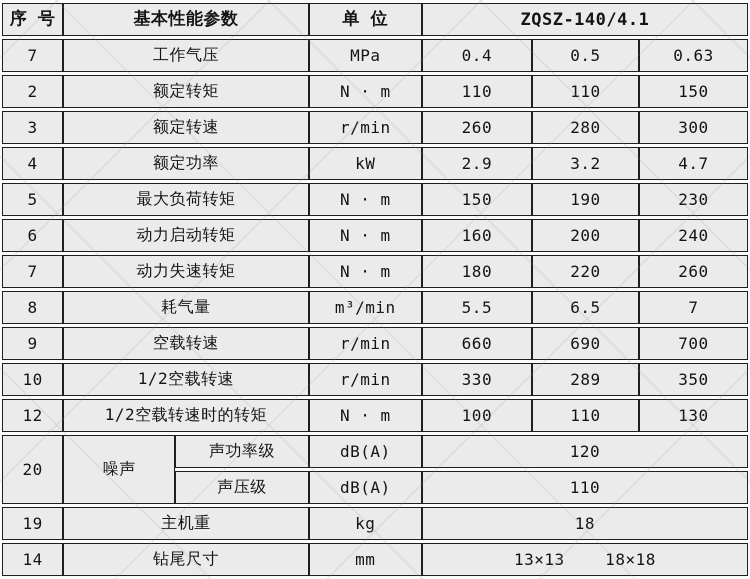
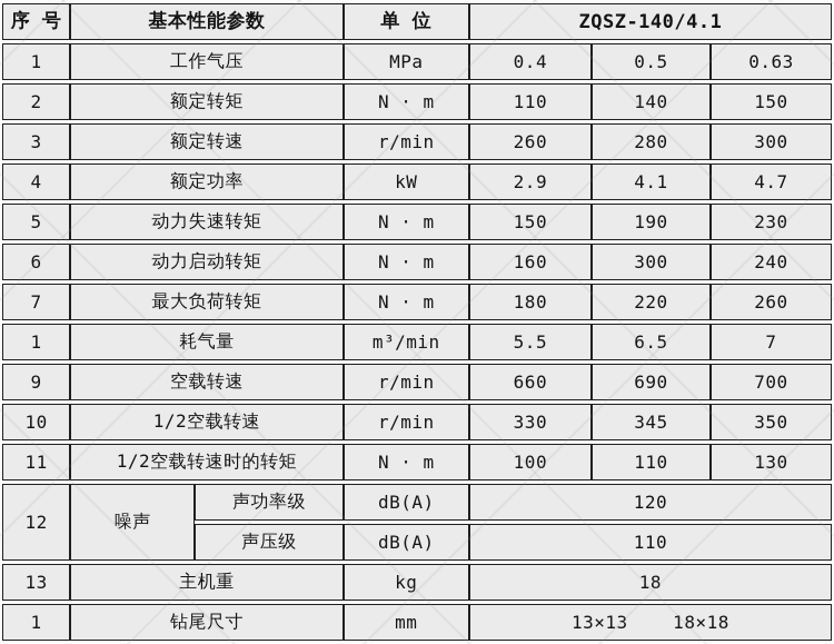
  序 号	基本性能参数	单 位	ZQSZ-140/4.1
- 7	工作气压	MPa	0.4	0.5	0.63
+ 1	工作气压	MPa	0.4	0.5	0.63
- 2	额定转矩	N · m	110	110	150
+ 2	额定转矩	N · m	110	140	150
  3	额定转速	r/min	260	280	300
- 4	额定功率	kW	2.9	3.2	4.7
+ 4	额定功率	kW	2.9	4.1	4.7
- 5	最大负荷转矩	N · m	150	190	230
+ 5	动力失速转矩	N · m	150	190	230
- 6	动力启动转矩	N · m	160	200	240
+ 6	动力启动转矩	N · m	160	300	240
- 7	动力失速转矩	N · m	180	220	260
+ 7	最大负荷转矩	N · m	180	220	260
- 8	耗气量	m³/min	5.5	6.5	7
+ 1	耗气量	m³/min	5.5	6.5	7
  9	空载转速	r/min	660	690	700
- 10	1/2空载转速	r/min	330	289	350
+ 10	1/2空载转速	r/min	330	345	350
- 12	1/2空载转速时的转矩	N · m	100	110	130
+ 11	1/2空载转速时的转矩	N · m	100	110	130
- 20	噪声	声功率级	dB(A)	120
+ 12	噪声	声功率级	dB(A)	120
  声压级	dB(A)	110
- 19	主机重	kg	18
+ 13	主机重	kg	18
- 14	钻尾尺寸	mm	13×13 18×18
+ 1	钻尾尺寸	mm	13×13 18×18
